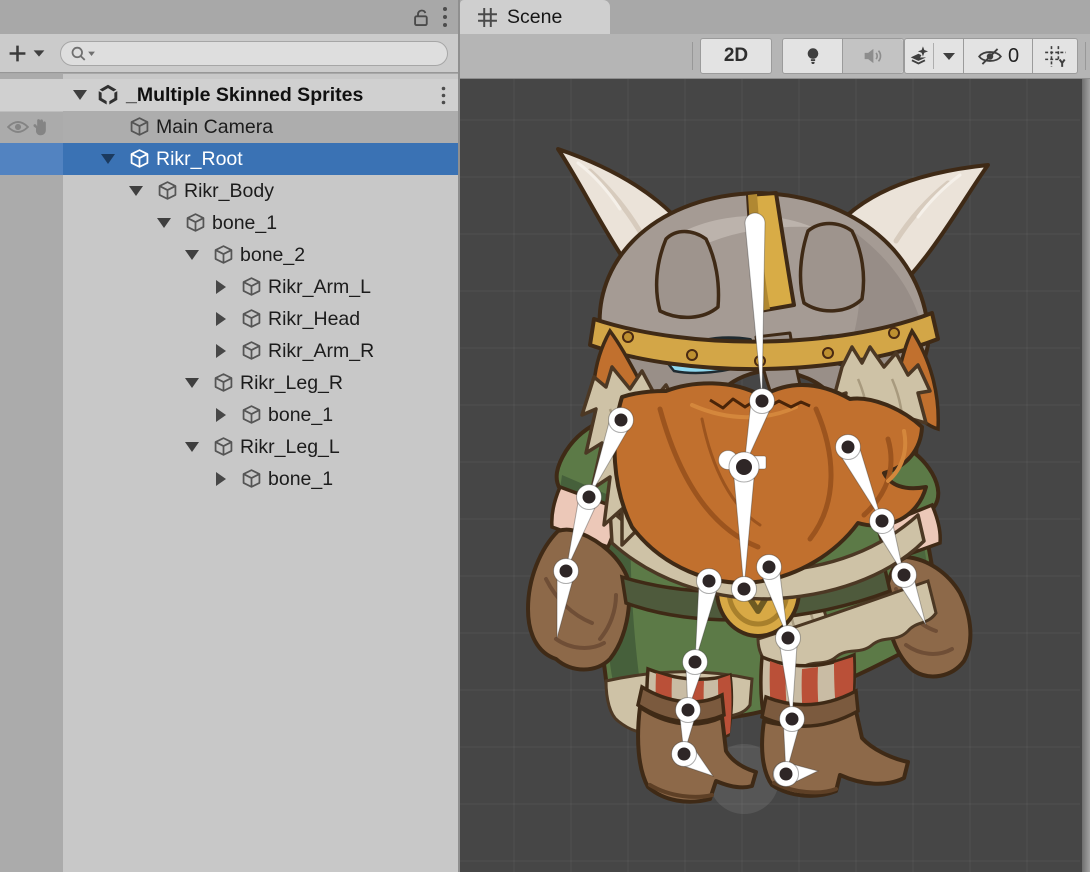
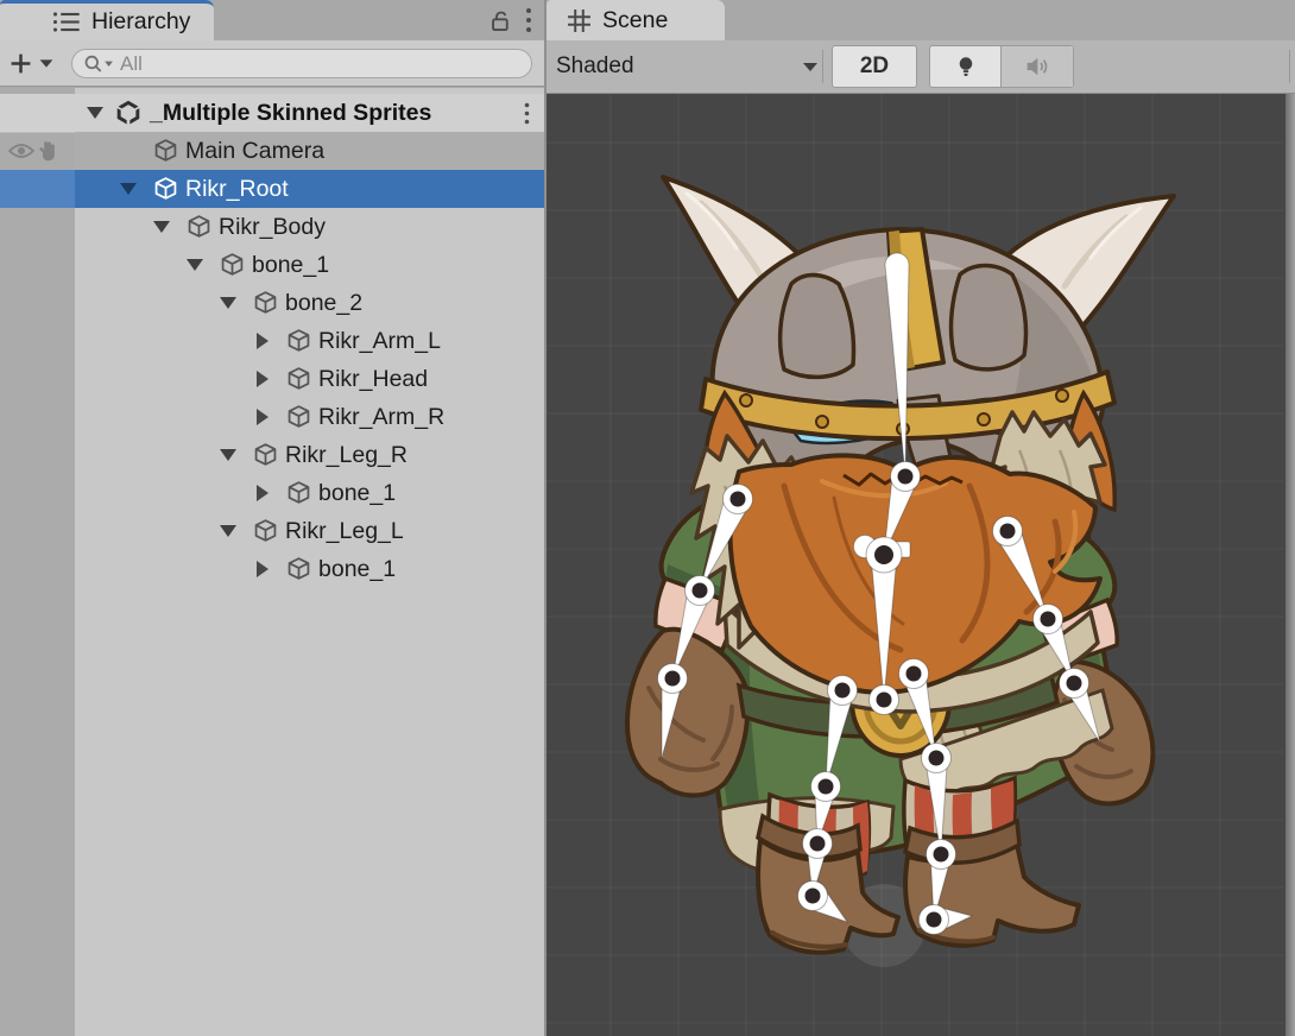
+ Hierarchy
+ All
  _Multiple Skinned Sprites
  Main Camera
  Rikr_Root
  Rikr_Body
  bone_1
  bone_2
  Rikr_Arm_L
  Rikr_Head
  Rikr_Arm_R
  Rikr_Leg_R
  bone_1
  Rikr_Leg_L
  bone_1
  Scene
+ Shaded
  2D
- 0
